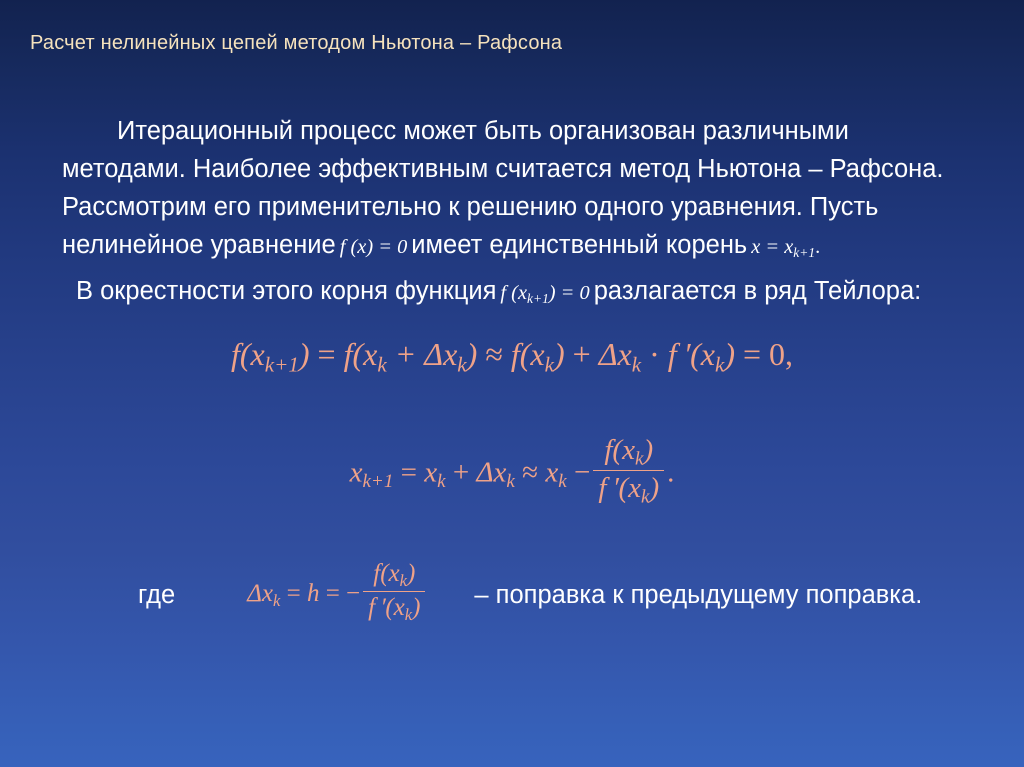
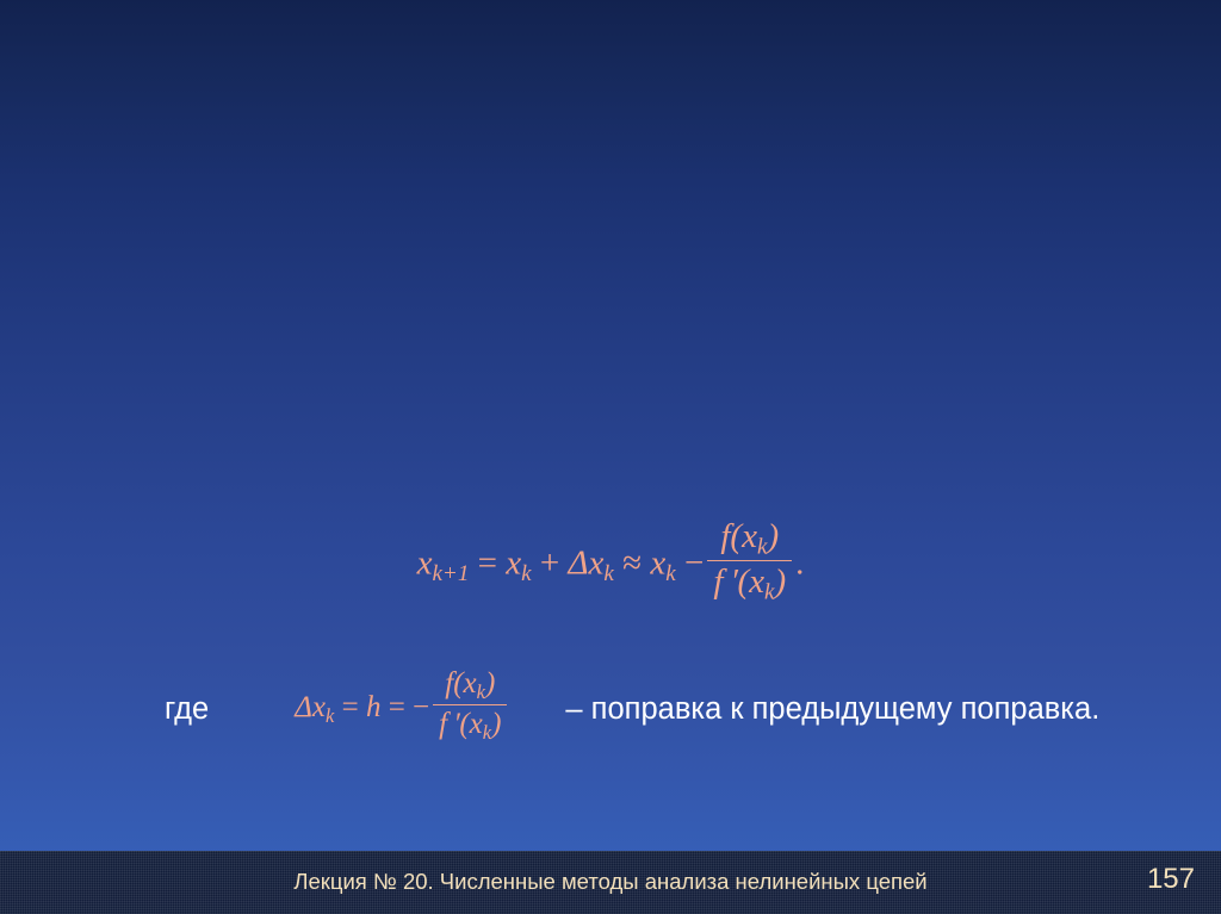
- Расчет нелинейных цепей методом Ньютона – Рафсона
- Итерационный процесс может быть организован различными
- методами. Наиболее эффективным считается метод Ньютона – Рафсона.
- Рассмотрим его применительно к решению одного уравнения. Пусть
- нелинейное уравнение f (x) = 0 имеет единственный корень x = xk+1.
- В окрестности этого корня функция f (xk+1) = 0 разлагается в ряд Тейлора:
- f(xk+1) = f(xk + Δxk) ≈ f(xk) + Δxk · f ′(xk) = 0,
  xk+1 = xk + Δxk ≈ xk −
  f(xk)
  f ′(xk)
  .
  где
  Δxk = h = −
  f(xk)
  f ′(xk)
  – поправка к предыдущему поправка.
+ Лекция № 20. Численные методы анализа нелинейных цепей
+ 157
